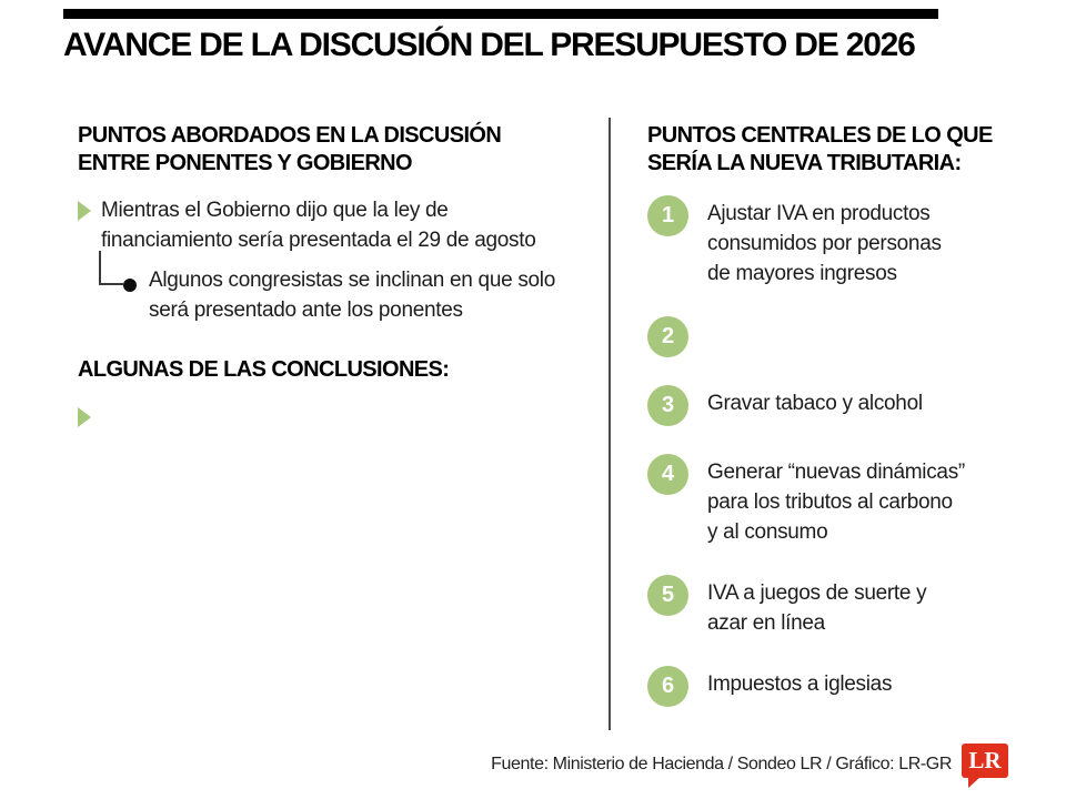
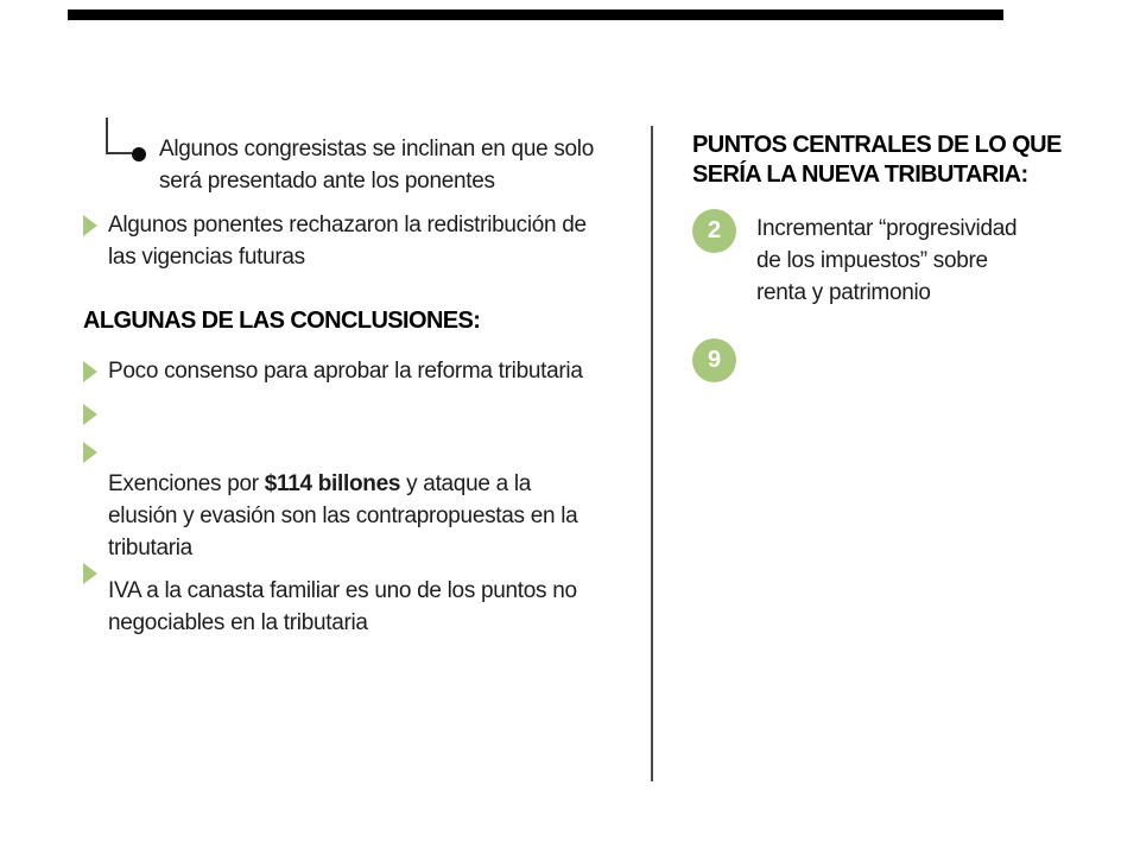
- AVANCE DE LA DISCUSIÓN DEL PRESUPUESTO DE 2026
- PUNTOS ABORDADOS EN LA DISCUSIÓN
- ENTRE PONENTES Y GOBIERNO
- Mientras el Gobierno dijo que la ley de
- financiamiento sería presentada el 29 de agosto
  Algunos congresistas se inclinan en que solo
  será presentado ante los ponentes
+ Algunos ponentes rechazaron la redistribución de
+ las vigencias futuras
  ALGUNAS DE LAS CONCLUSIONES:
+ Poco consenso para aprobar la reforma tributaria
+ Exenciones por $114 billones y ataque a la
+ elusión y evasión son las contrapropuestas en la
+ tributaria
+ IVA a la canasta familiar es uno de los puntos no
+ negociables en la tributaria
  PUNTOS CENTRALES DE LO QUE
  SERÍA LA NUEVA TRIBUTARIA:
- 1
- Ajustar IVA en productos
- consumidos por personas
- de mayores ingresos
  2
+ Incrementar “progresividad
+ de los impuestos” sobre
+ renta y patrimonio
- 3
+ 9
- Gravar tabaco y alcohol
- 4
- Generar “nuevas dinámicas”
- para los tributos al carbono
- y al consumo
- 5
- IVA a juegos de suerte y
- azar en línea
- 6
- Impuestos a iglesias
- Fuente: Ministerio de Hacienda / Sondeo LR / Gráfico: LR-GR
- LR
